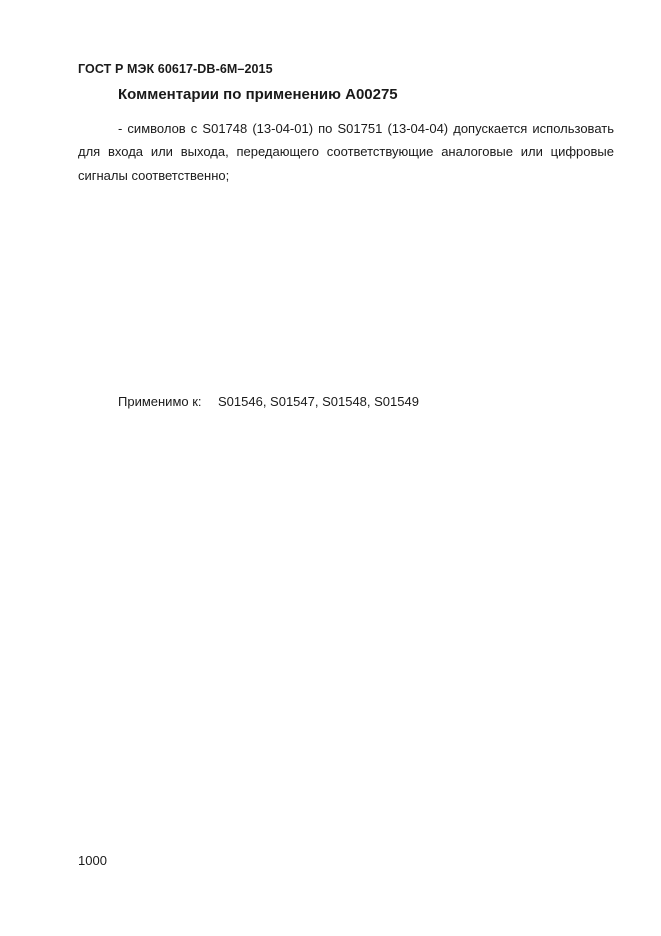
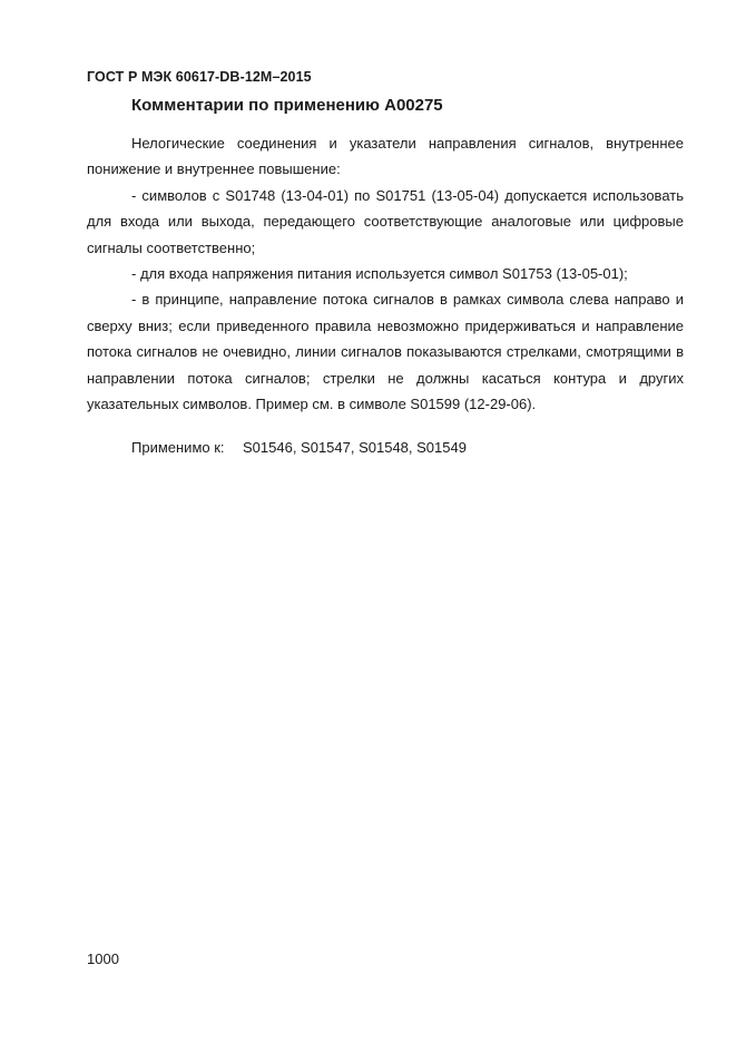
- ГОСТ Р МЭК 60617-DB-6M–2015
+ ГОСТ Р МЭК 60617-DB-12M–2015
  Комментарии по применению A00275
+ Нелогические соединения и указатели направления сигналов, внутреннее понижение и внутреннее повышение:
- - символов с S01748 (13-04-01) по S01751 (13-04-04) допускается использовать для входа или выхода, передающего соответствующие аналоговые или цифровые сигналы соответственно;
+ - символов с S01748 (13-04-01) по S01751 (13-05-04) допускается использовать для входа или выхода, передающего соответствующие аналоговые или цифровые сигналы соответственно;
+ - для входа напряжения питания используется символ S01753 (13-05-01);
+ - в принципе, направление потока сигналов в рамках символа слева направо и сверху вниз; если приведенного правила невозможно придерживаться и направление потока сигналов не очевидно, линии сигналов показываются стрелками, смотрящими в направлении потока сигналов; стрелки не должны касаться контура и других указательных символов. Пример см. в символе S01599 (12-29-06).
  Применимо к: S01546, S01547, S01548, S01549
  1000
